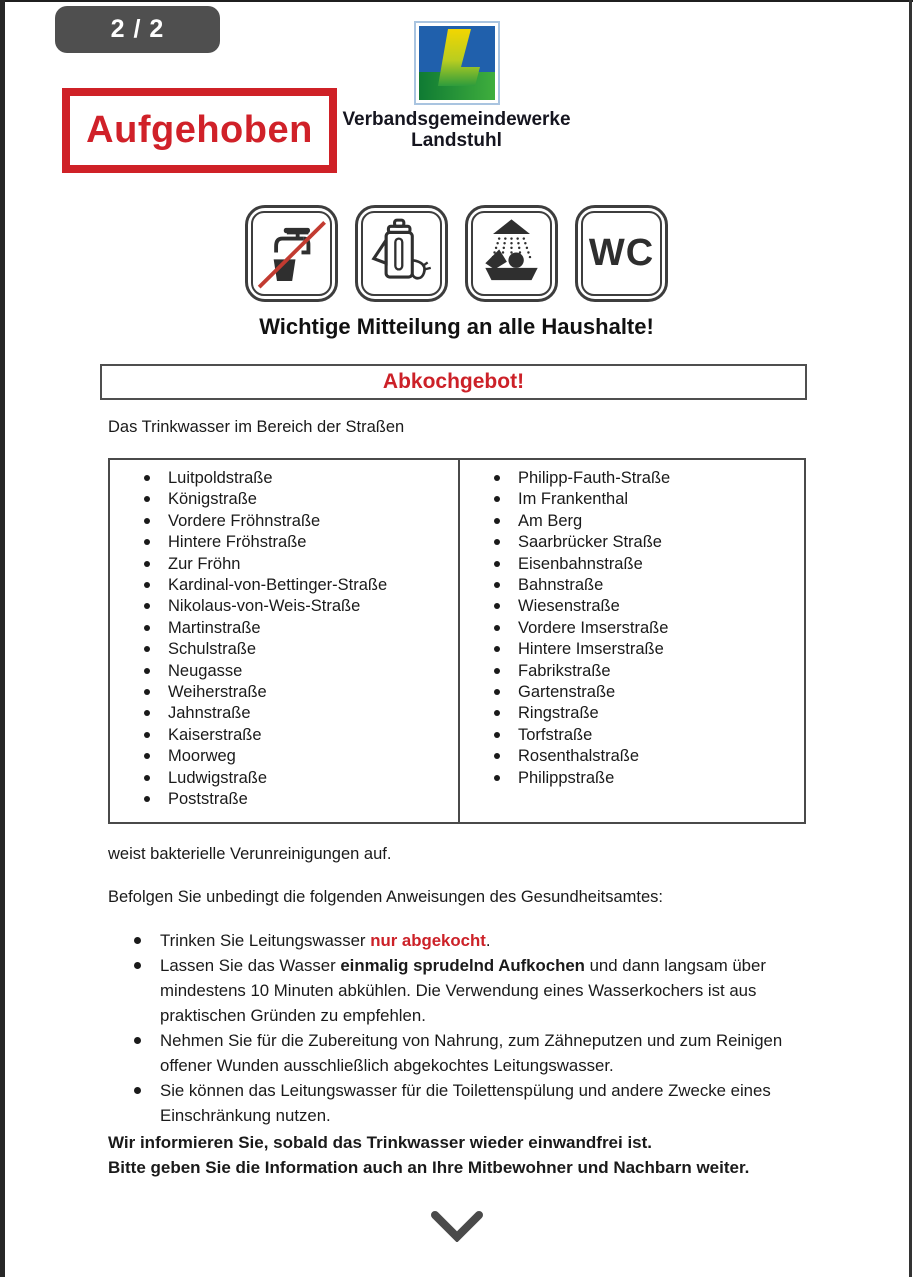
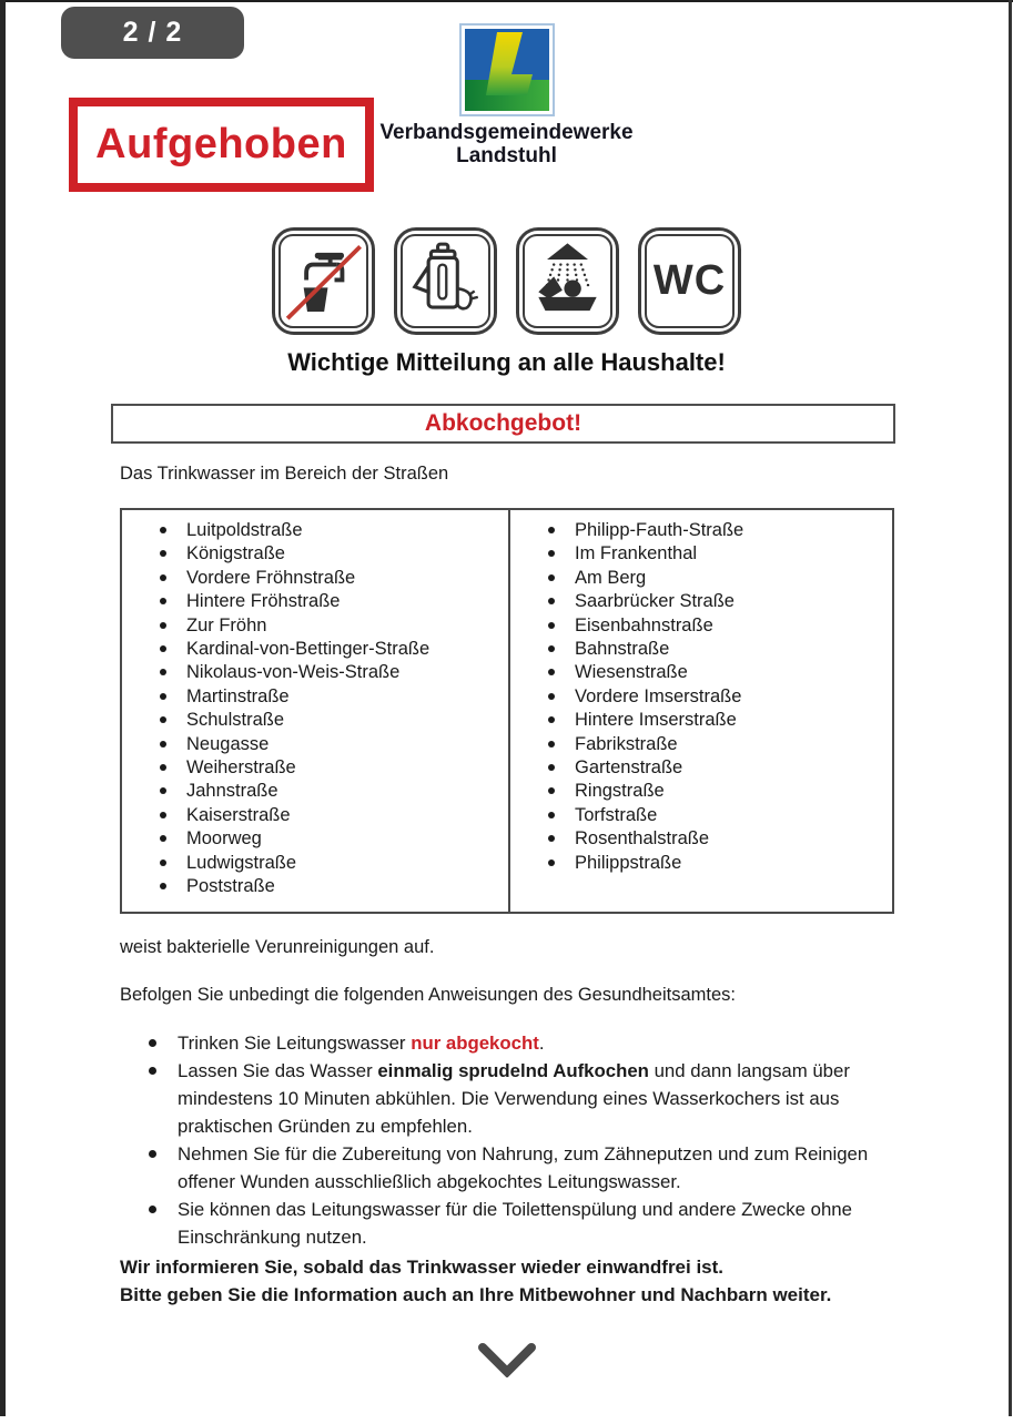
  2 / 2
  Verbandsgemeindewerke
  Landstuhl
  Aufgehoben
  WC
  Wichtige Mitteilung an alle Haushalte!
  Abkochgebot!
  Das Trinkwasser im Bereich der Straßen
  Luitpoldstraße
  Königstraße
  Vordere Fröhnstraße
  Hintere Fröhstraße
  Zur Fröhn
  Kardinal-von-Bettinger-Straße
  Nikolaus-von-Weis-Straße
  Martinstraße
  Schulstraße
  Neugasse
  Weiherstraße
  Jahnstraße
  Kaiserstraße
  Moorweg
  Ludwigstraße
  Poststraße
  Philipp-Fauth-Straße
  Im Frankenthal
  Am Berg
  Saarbrücker Straße
  Eisenbahnstraße
  Bahnstraße
  Wiesenstraße
  Vordere Imserstraße
  Hintere Imserstraße
  Fabrikstraße
  Gartenstraße
  Ringstraße
  Torfstraße
  Rosenthalstraße
  Philippstraße
  weist bakterielle Verunreinigungen auf.
  Befolgen Sie unbedingt die folgenden Anweisungen des Gesundheitsamtes:
  Trinken Sie Leitungswasser nur abgekocht.
  Lassen Sie das Wasser einmalig sprudelnd Aufkochen und dann langsam über mindestens 10 Minuten abkühlen. Die Verwendung eines Wasserkochers ist aus praktischen Gründen zu empfehlen.
  Nehmen Sie für die Zubereitung von Nahrung, zum Zähneputzen und zum Reinigen offener Wunden ausschließlich abgekochtes Leitungswasser.
- Sie können das Leitungswasser für die Toilettenspülung und andere Zwecke eines Einschränkung nutzen.
+ Sie können das Leitungswasser für die Toilettenspülung und andere Zwecke ohne Einschränkung nutzen.
  Wir informieren Sie, sobald das Trinkwasser wieder einwandfrei ist.
  Bitte geben Sie die Information auch an Ihre Mitbewohner und Nachbarn weiter.
